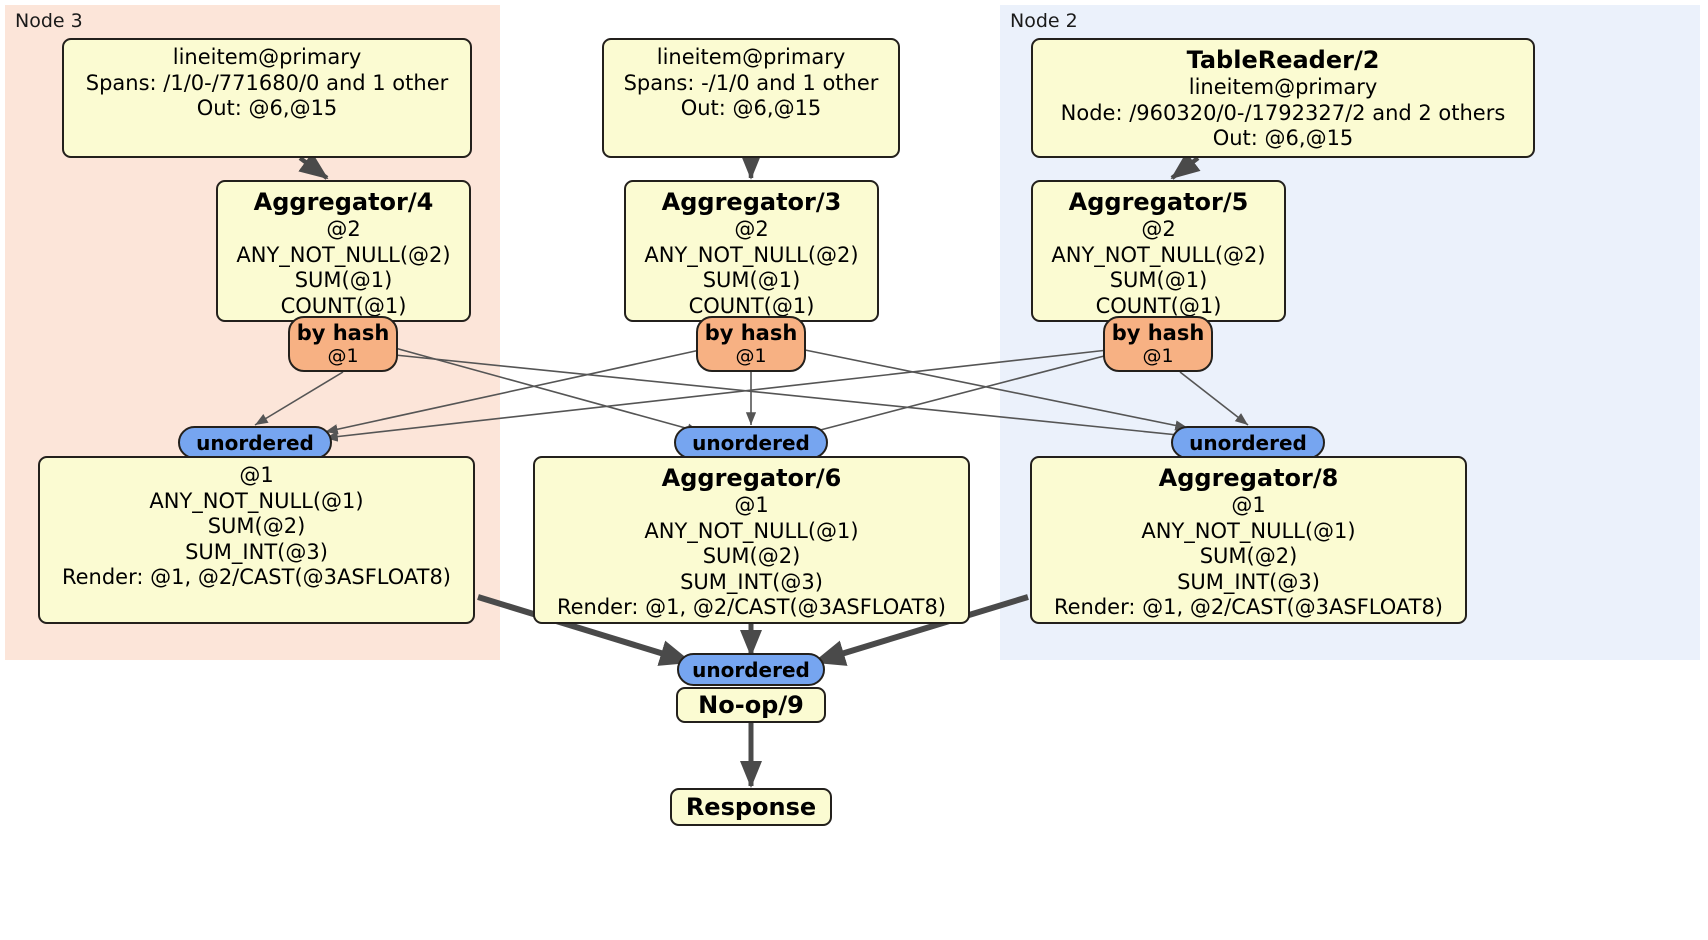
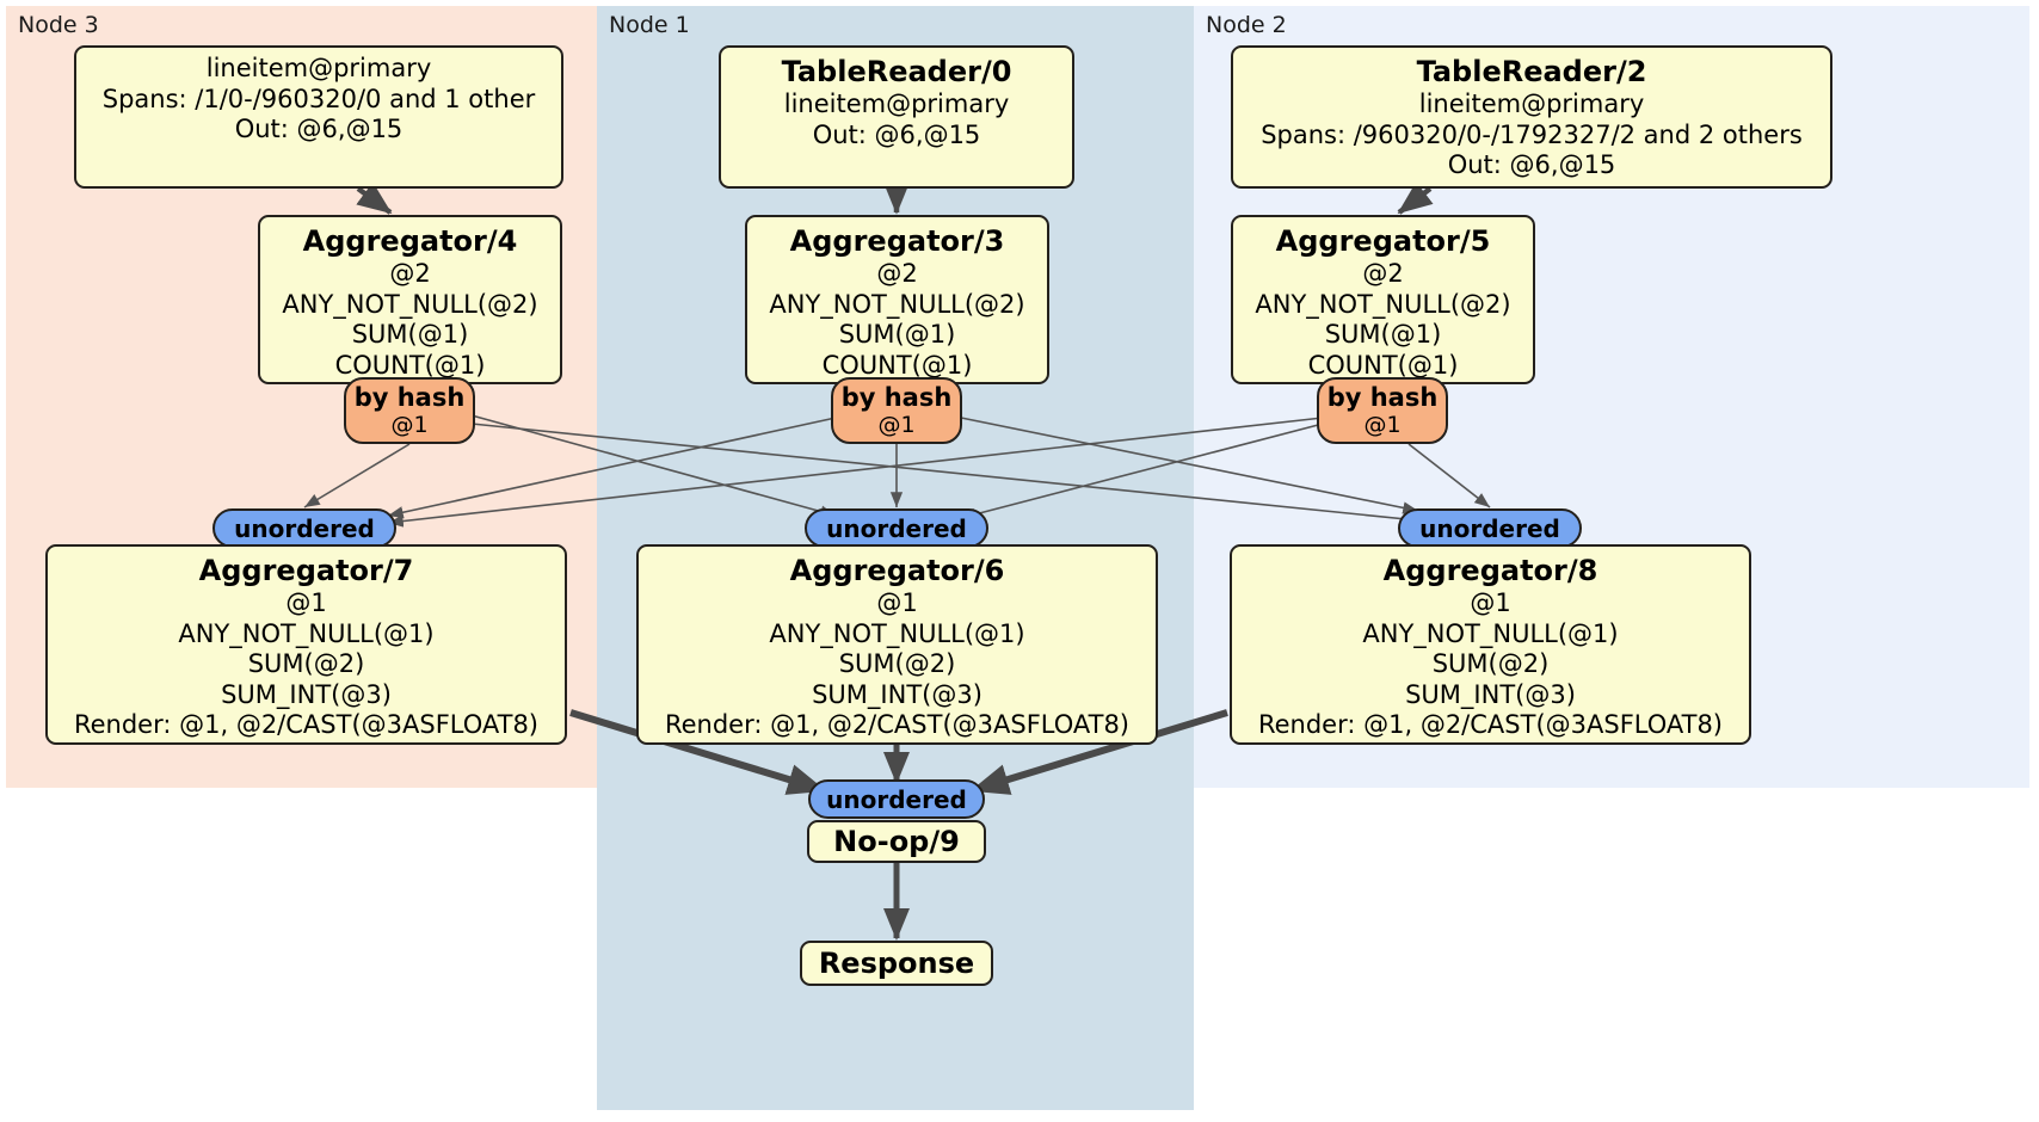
  Node 3
+ Node 1
  Node 2
  lineitem@primary
- Spans: /1/0-/771680/0 and 1 other
+ Spans: /1/0-/960320/0 and 1 other
  Out: @6,@15
+ TableReader/0
  lineitem@primary
- Spans: -/1/0 and 1 other
  Out: @6,@15
  TableReader/2
  lineitem@primary
- Node: /960320/0-/1792327/2 and 2 others
+ Spans: /960320/0-/1792327/2 and 2 others
  Out: @6,@15
  Aggregator/4
  @2
  ANY_NOT_NULL(@2)
  SUM(@1)
  COUNT(@1)
  Aggregator/3
  @2
  ANY_NOT_NULL(@2)
  SUM(@1)
  COUNT(@1)
  Aggregator/5
  @2
  ANY_NOT_NULL(@2)
  SUM(@1)
  COUNT(@1)
  by hash
  @1
  by hash
  @1
  by hash
  @1
  unordered
  unordered
  unordered
+ Aggregator/7
  @1
  ANY_NOT_NULL(@1)
  SUM(@2)
  SUM_INT(@3)
  Render: @1, @2/CAST(@3ASFLOAT8)
  Aggregator/6
  @1
  ANY_NOT_NULL(@1)
  SUM(@2)
  SUM_INT(@3)
  Render: @1, @2/CAST(@3ASFLOAT8)
  Aggregator/8
  @1
  ANY_NOT_NULL(@1)
  SUM(@2)
  SUM_INT(@3)
  Render: @1, @2/CAST(@3ASFLOAT8)
  unordered
  No-op/9
  Response
